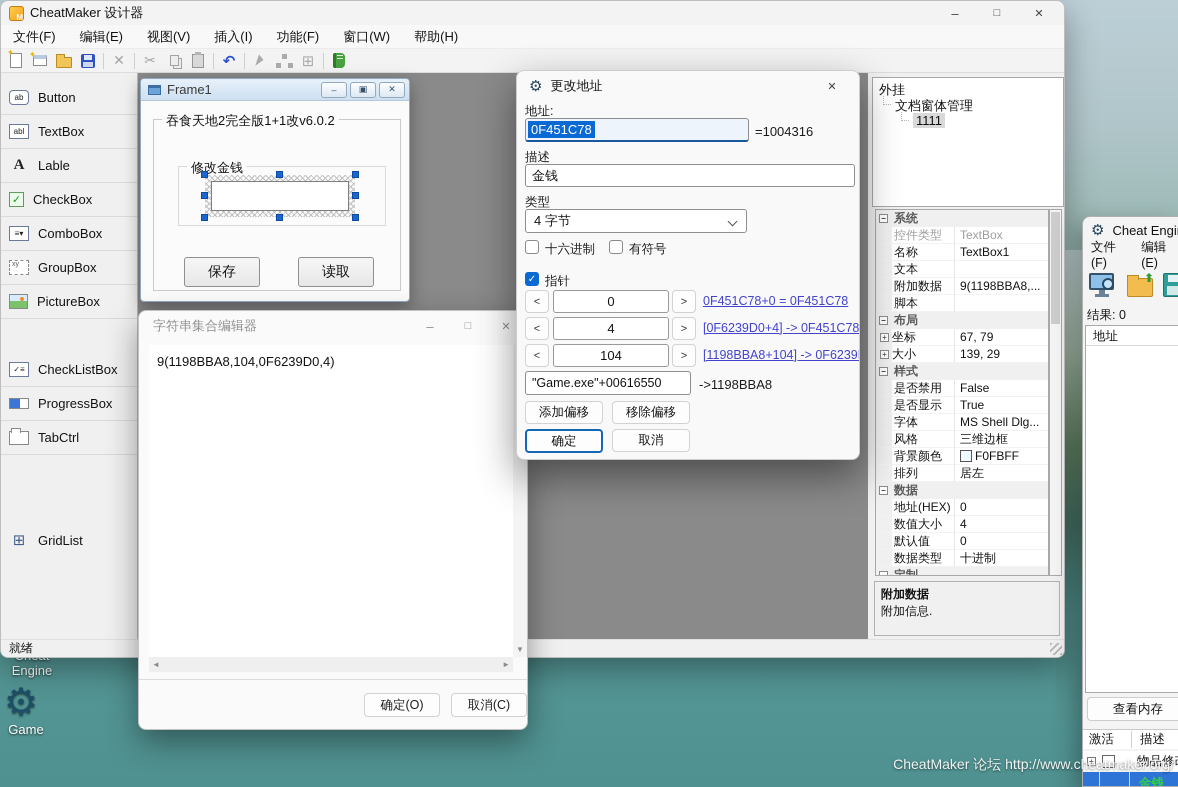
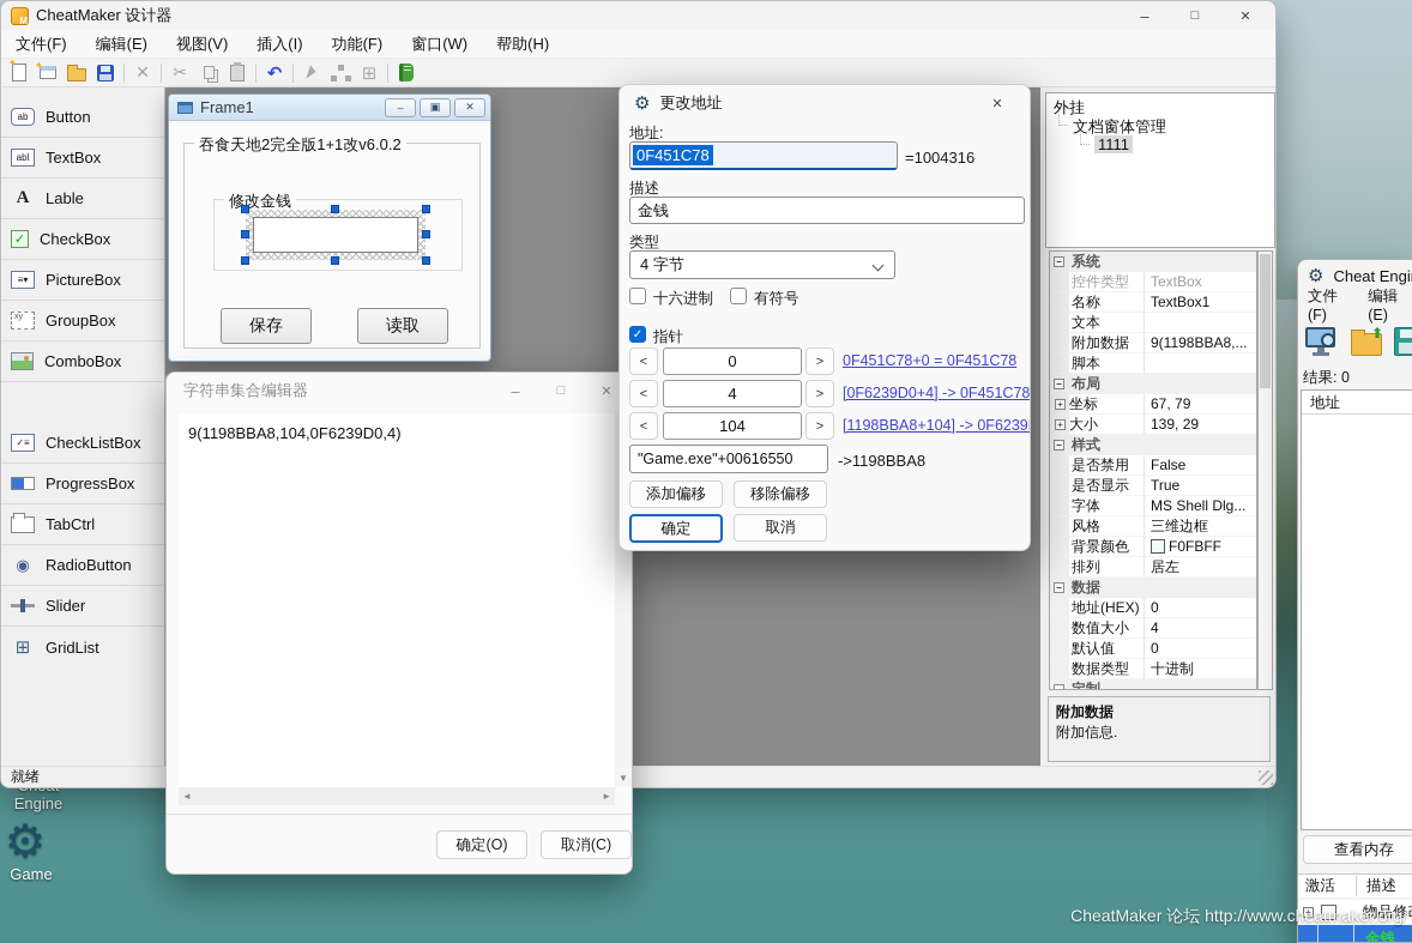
  Engine
  ⚙
  Game
  CheatMaker 设计器
  文件(F)
  编辑(E)
  视图(V)
  插入(I)
  功能(F)
  窗口(W)
  帮助(H)
  ✕
  ✂
  ↶
  ⊞
  ab
  Button
  abl
  TextBox
  A
  Lable
  ✓
  CheckBox
  ≡▾
- ComboBox
+ PictureBox
  GroupBox
- PictureBox
+ ComboBox
  ✓≡
  CheckListBox
  ProgressBox
  TabCtrl
+ ◉
+ RadioButton
+ Slider
  ⊞
  GridList
  外挂
  文档窗体管理
  1111
  系统
  控件类型
  TextBox
  名称
  TextBox1
  文本
  附加数据
  9(1198BBA8,...
  脚本
  布局
  坐标
  67, 79
  大小
  139, 29
  样式
  是否禁用
  False
  是否显示
  True
  字体
  MS Shell Dlg...
  风格
  三维边框
  背景颜色
  F0FBFF
  排列
  居左
  数据
  地址(HEX)
  0
  数值大小
  4
  默认值
  0
  数据类型
  十进制
  附加数据
  附加信息.
  就绪
  Frame1
  吞食天地2完全版1+1改v6.0.2
  修改金钱
  保存
  读取
  字符串集合编辑器
  9(1198BBA8,104,0F6239D0,4)
  ▼
  ◄
  ►
  确定(O)
  取消(C)
  ⚙
  更改地址
  地址:
  0F451C78
  =1004316
  描述
  金钱
  类型
  4 字节
  十六进制
  有符号
  指针
  <
  0
  >
  0F451C78+0 = 0F451C78
  <
  4
  >
  [0F6239D0+4] -> 0F451C78
  <
  104
  >
  [1198BBA8+104] -> 0F6239
  "Game.exe"+00616550
  ->1198BBA8
  添加偏移
  移除偏移
  确定
  取消
  ⚙
  Cheat Engi
  文件(F)
  编辑(E)
  结果: 0
  地址
  查看内存
  激活
  描述
  物品修
  金钱
  CheatMaker 论坛 http://www.cheatmaker.org/
